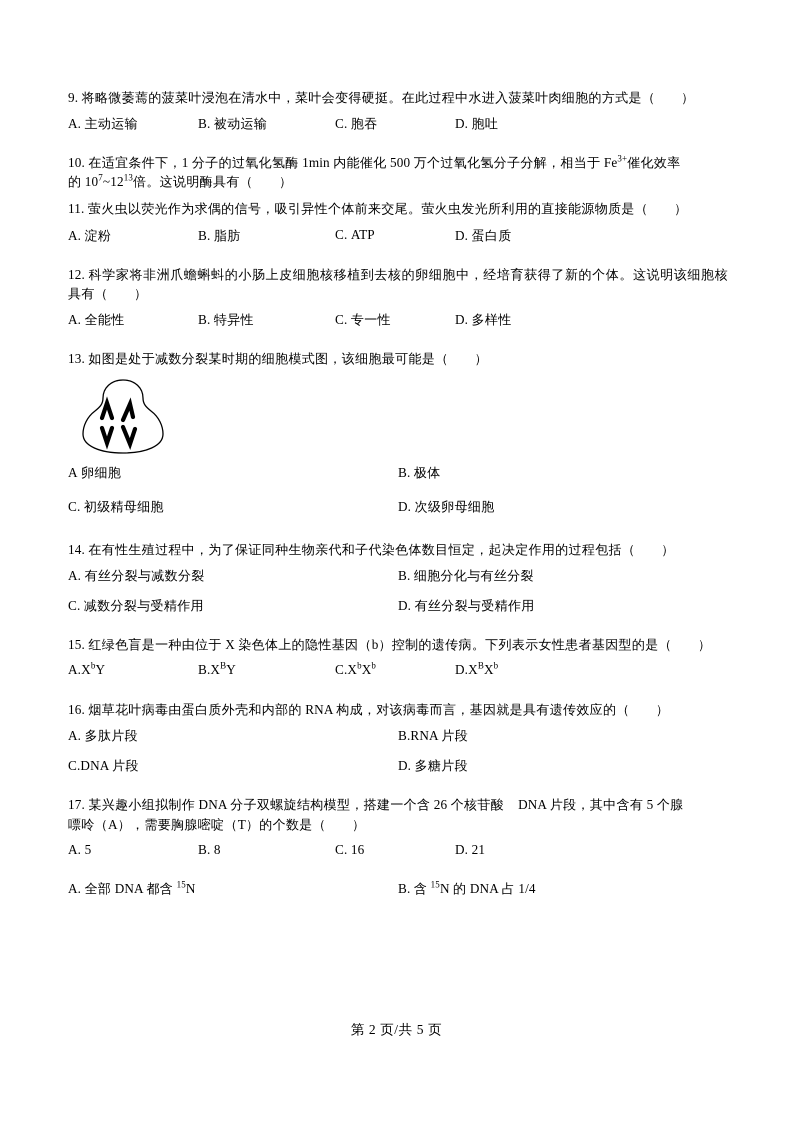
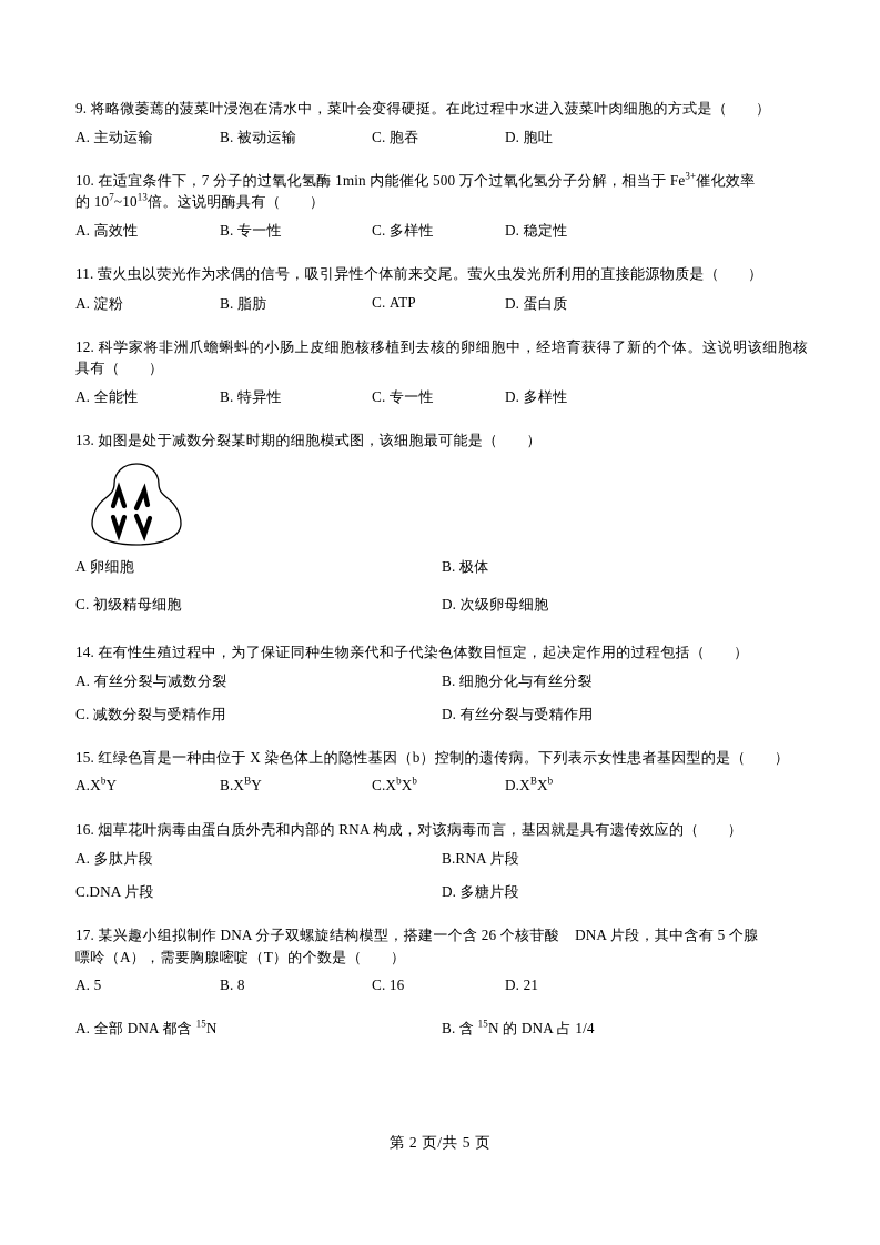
  9. 将略微萎蔫的菠菜叶浸泡在清水中，菜叶会变得硬挺。在此过程中水进入菠菜叶肉细胞的方式是（ ）
  A. 主动运输
  B. 被动运输
  C. 胞吞
  D. 胞吐
- 10. 在适宜条件下，1 分子的过氧化氢酶 1min 内能催化 500 万个过氧化氢分子分解，相当于 Fe3+催化效率
+ 10. 在适宜条件下，7 分子的过氧化氢酶 1min 内能催化 500 万个过氧化氢分子分解，相当于 Fe3+催化效率
- 的 107~1213倍。这说明酶具有（ ）
+ 的 107~1013倍。这说明酶具有（ ）
+ A. 高效性
+ B. 专一性
+ C. 多样性
+ D. 稳定性
  11. 萤火虫以荧光作为求偶的信号，吸引异性个体前来交尾。萤火虫发光所利用的直接能源物质是（ ）
  A. 淀粉
  B. 脂肪
  C. ATP
  D. 蛋白质
  12. 科学家将非洲爪蟾蝌蚪的小肠上皮细胞核移植到去核的卵细胞中，经培育获得了新的个体。这说明该细胞核具有（ ）
  A. 全能性
  B. 特异性
  C. 专一性
  D. 多样性
  13. 如图是处于减数分裂某时期的细胞模式图，该细胞最可能是（ ）
  A 卵细胞
  B. 极体
  C. 初级精母细胞
  D. 次级卵母细胞
  14. 在有性生殖过程中，为了保证同种生物亲代和子代染色体数目恒定，起决定作用的过程包括（ ）
  A. 有丝分裂与减数分裂
  B. 细胞分化与有丝分裂
  C. 减数分裂与受精作用
  D. 有丝分裂与受精作用
  15. 红绿色盲是一种由位于 X 染色体上的隐性基因（b）控制的遗传病。下列表示女性患者基因型的是（ ）
  A.XbY
  B.XBY
  C.XbXb
  D.XBXb
  16. 烟草花叶病毒由蛋白质外壳和内部的 RNA 构成，对该病毒而言，基因就是具有遗传效应的（ ）
  A. 多肽片段
  B.RNA 片段
  C.DNA 片段
  D. 多糖片段
  17. 某兴趣小组拟制作 DNA 分子双螺旋结构模型，搭建一个含 26 个核苷酸 DNA 片段，其中含有 5 个腺
  嘌呤（A），需要胸腺嘧啶（T）的个数是（ ）
  A. 5
  B. 8
  C. 16
  D. 21
  A. 全部 DNA 都含 15N
  B. 含 15N 的 DNA 占 1/4
  第 2 页/共 5 页
